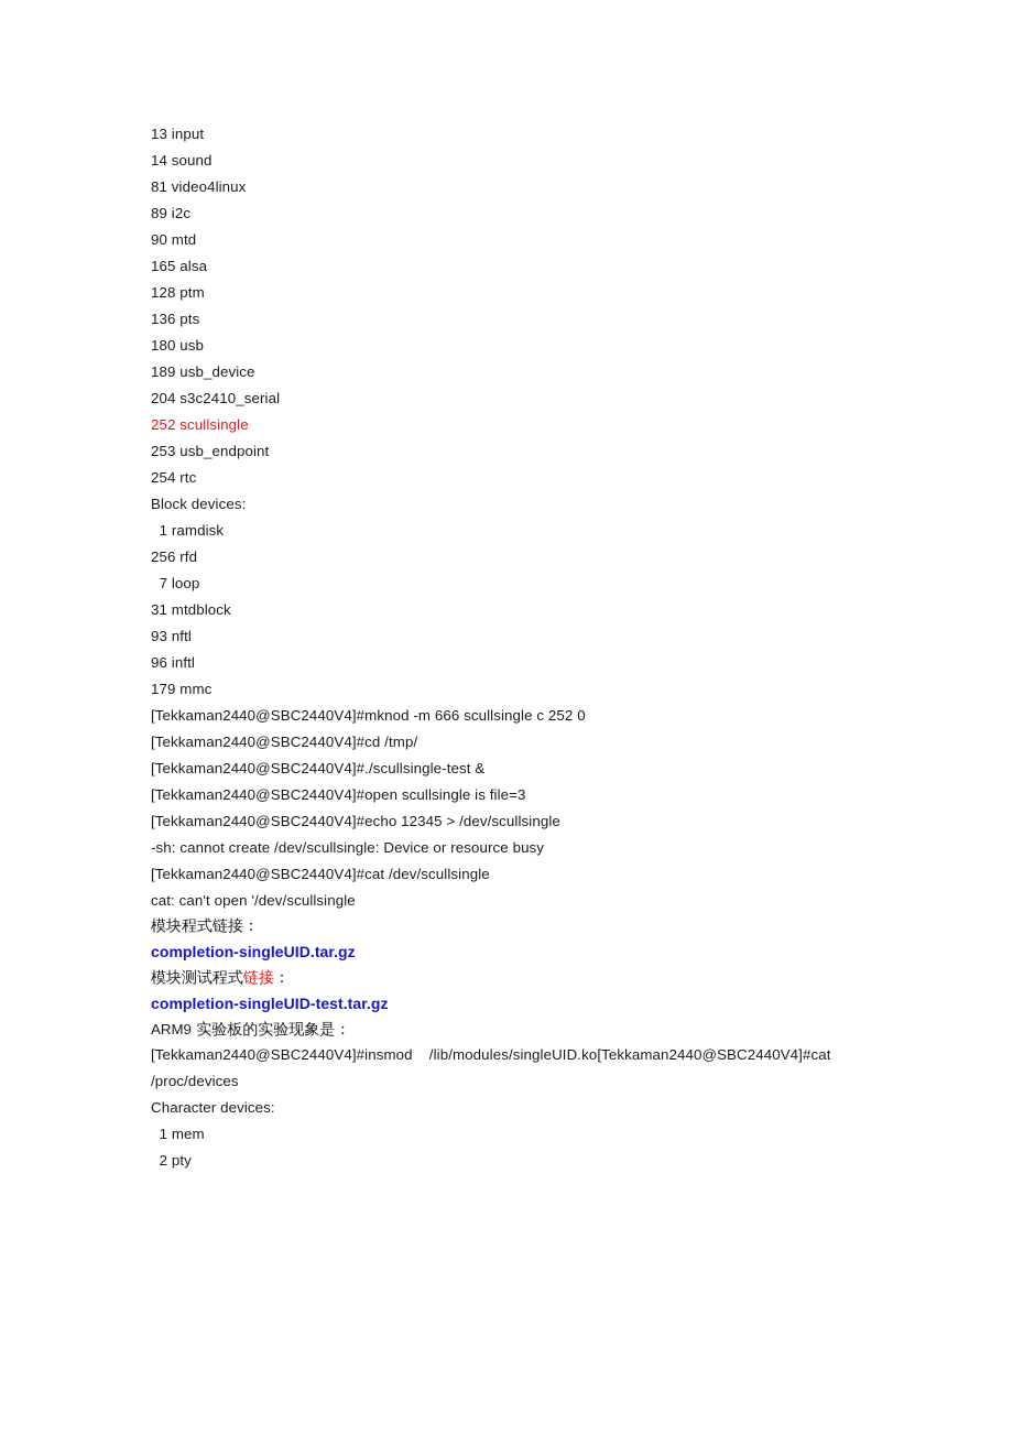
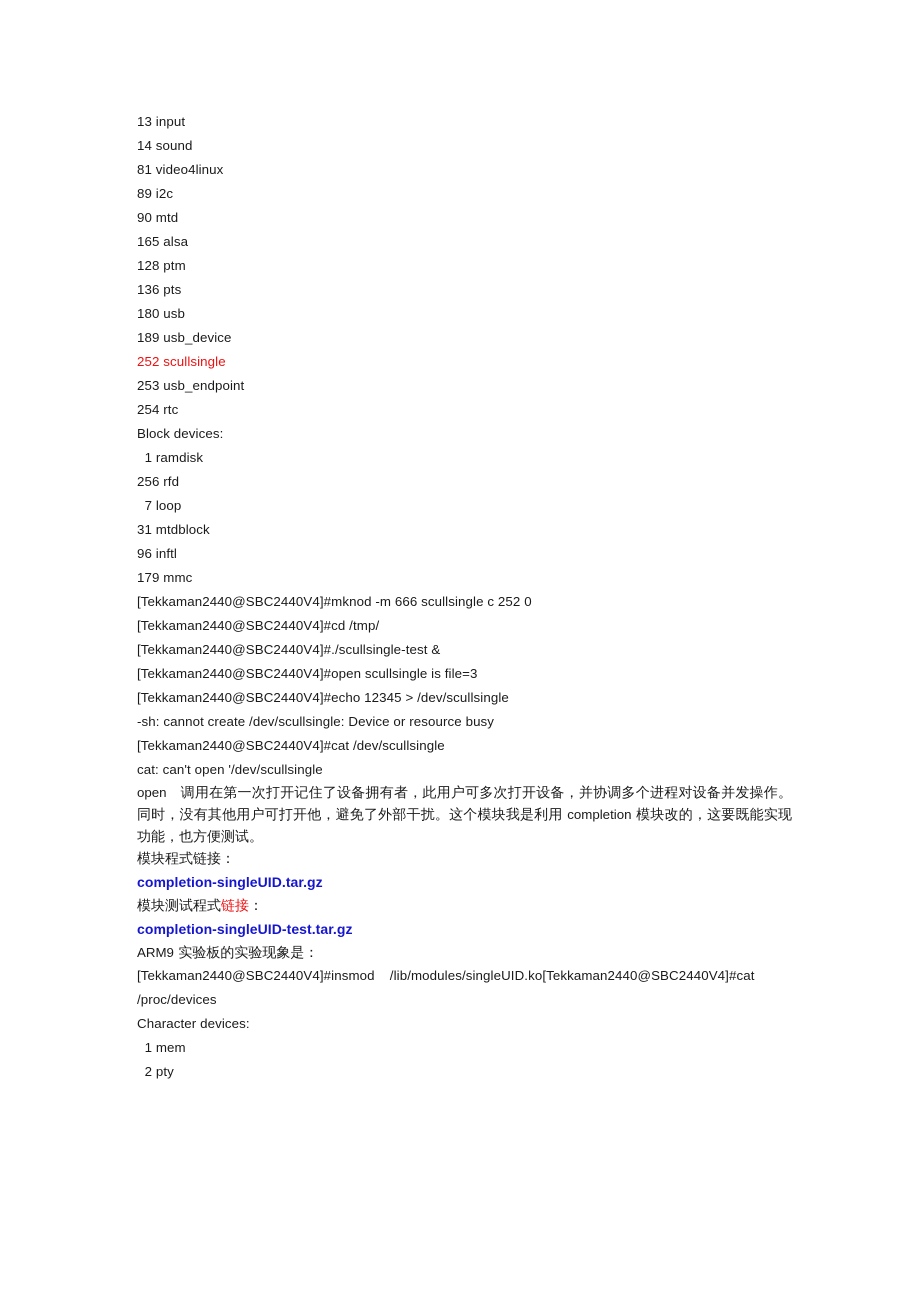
  13 input
  14 sound
  81 video4linux
  89 i2c
  90 mtd
  165 alsa
  128 ptm
  136 pts
  180 usb
  189 usb_device
- 204 s3c2410_serial
  252 scullsingle
  253 usb_endpoint
  254 rtc
  Block devices:
  1 ramdisk
  256 rfd
  7 loop
  31 mtdblock
- 93 nftl
  96 inftl
  179 mmc
  [Tekkaman2440@SBC2440V4]#mknod -m 666 scullsingle c 252 0
  [Tekkaman2440@SBC2440V4]#cd /tmp/
  [Tekkaman2440@SBC2440V4]#./scullsingle-test &
  [Tekkaman2440@SBC2440V4]#open scullsingle is file=3
  [Tekkaman2440@SBC2440V4]#echo 12345 > /dev/scullsingle
  -sh: cannot create /dev/scullsingle: Device or resource busy
  [Tekkaman2440@SBC2440V4]#cat /dev/scullsingle
  cat: can't open '/dev/scullsingle
+ open 调用在第一次打开记住了设备拥有者，此用户可多次打开设备，并协调多个进程对设备并发操作。同时，没有其他用户可打开他，避免了外部干扰。这个模块我是利用 completion 模块改的，这要既能实现功能，也方便测试。
  模块程式链接：
  completion-singleUID.tar.gz
  模块测试程式链接：
  completion-singleUID-test.tar.gz
  ARM9 实验板的实验现象是：
  [Tekkaman2440@SBC2440V4]#insmod /lib/modules/singleUID.ko[Tekkaman2440@SBC2440V4]#cat
  /proc/devices
  Character devices:
  1 mem
  2 pty
